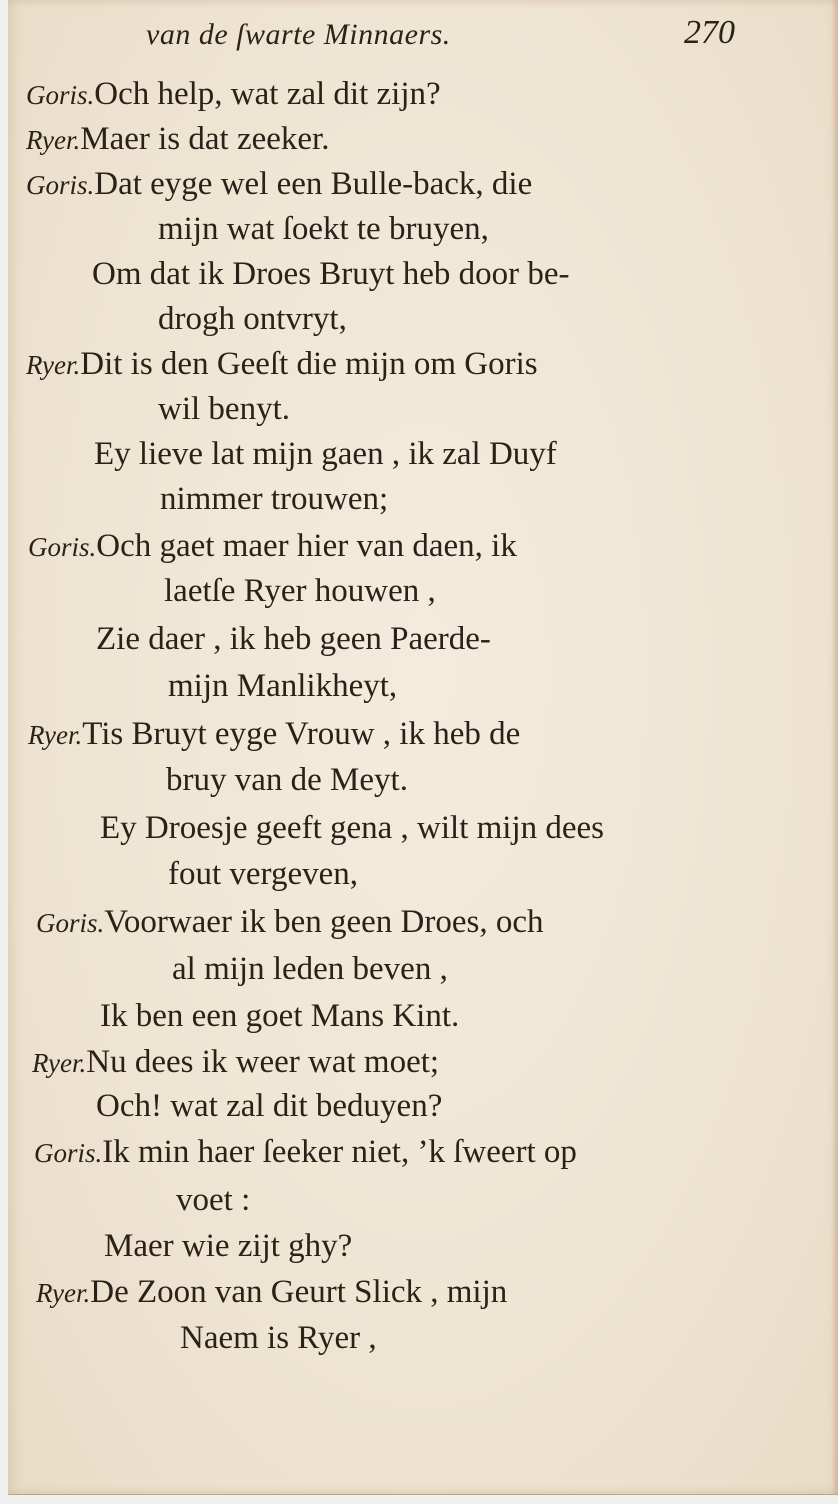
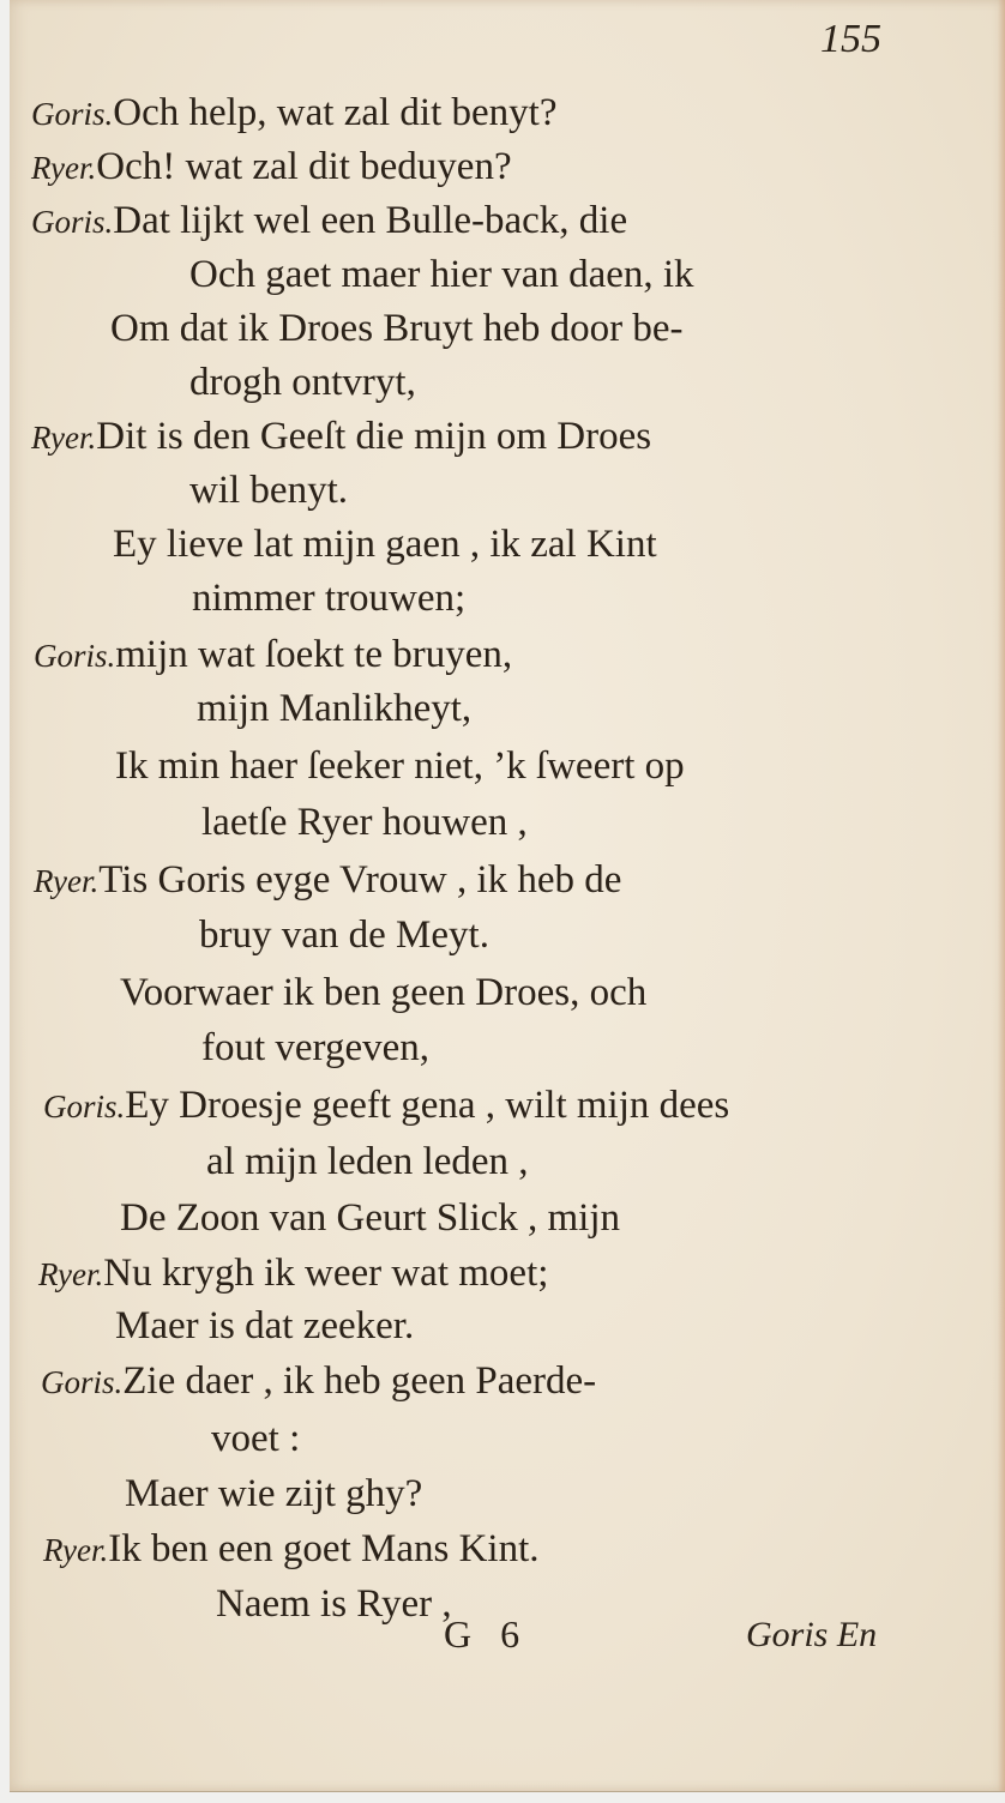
- van de ſwarte Minnaers.
- 270
+ 155
- Goris.Och help, wat zal dit zijn?
+ Goris.Och help, wat zal dit benyt?
- Ryer.Maer is dat zeeker.
+ Ryer.Och! wat zal dit beduyen?
- Goris.Dat eyge wel een Bulle-back, die
+ Goris.Dat lijkt wel een Bulle-back, die
- mijn wat ſoekt te bruyen,
+ Och gaet maer hier van daen, ik
  Om dat ik Droes Bruyt heb door be-
  drogh ontvryt,
- Ryer.Dit is den Geeſt die mijn om Goris
+ Ryer.Dit is den Geeſt die mijn om Droes
  wil benyt.
- Ey lieve lat mijn gaen , ik zal Duyf
+ Ey lieve lat mijn gaen , ik zal Kint
  nimmer trouwen;
- Goris.Och gaet maer hier van daen, ik
+ Goris.mijn wat ſoekt te bruyen,
- laetſe Ryer houwen ,
+ mijn Manlikheyt,
- Zie daer , ik heb geen Paerde-
+ Ik min haer ſeeker niet, ’k ſweert op
- mijn Manlikheyt,
+ laetſe Ryer houwen ,
- Ryer.Tis Bruyt eyge Vrouw , ik heb de
+ Ryer.Tis Goris eyge Vrouw , ik heb de
  bruy van de Meyt.
- Ey Droesje geeft gena , wilt mijn dees
+ Voorwaer ik ben geen Droes, och
  fout vergeven,
- Goris.Voorwaer ik ben geen Droes, och
+ Goris.Ey Droesje geeft gena , wilt mijn dees
- al mijn leden beven ,
+ al mijn leden leden ,
- Ik ben een goet Mans Kint.
+ De Zoon van Geurt Slick , mijn
- Ryer.Nu dees ik weer wat moet;
+ Ryer.Nu krygh ik weer wat moet;
- Och! wat zal dit beduyen?
+ Maer is dat zeeker.
- Goris.Ik min haer ſeeker niet, ’k ſweert op
+ Goris.Zie daer , ik heb geen Paerde-
  voet :
  Maer wie zijt ghy?
- Ryer.De Zoon van Geurt Slick , mijn
+ Ryer.Ik ben een goet Mans Kint.
  Naem is Ryer ,
+ G 6
+ Goris En
